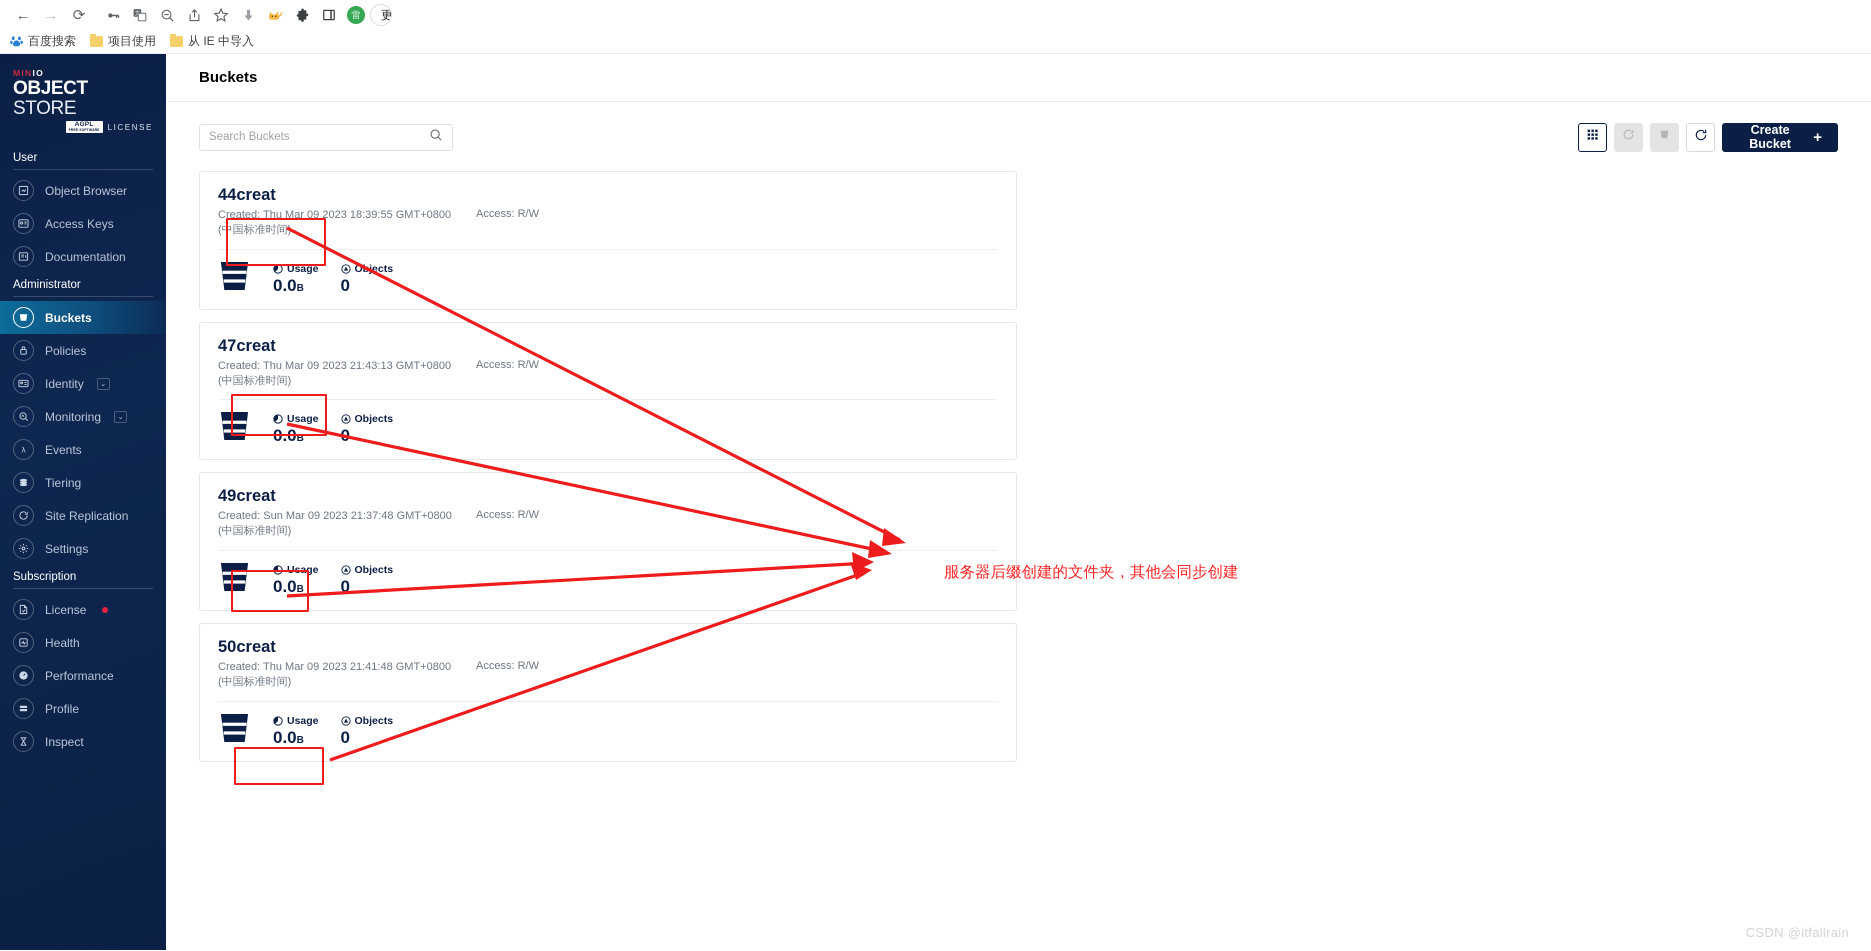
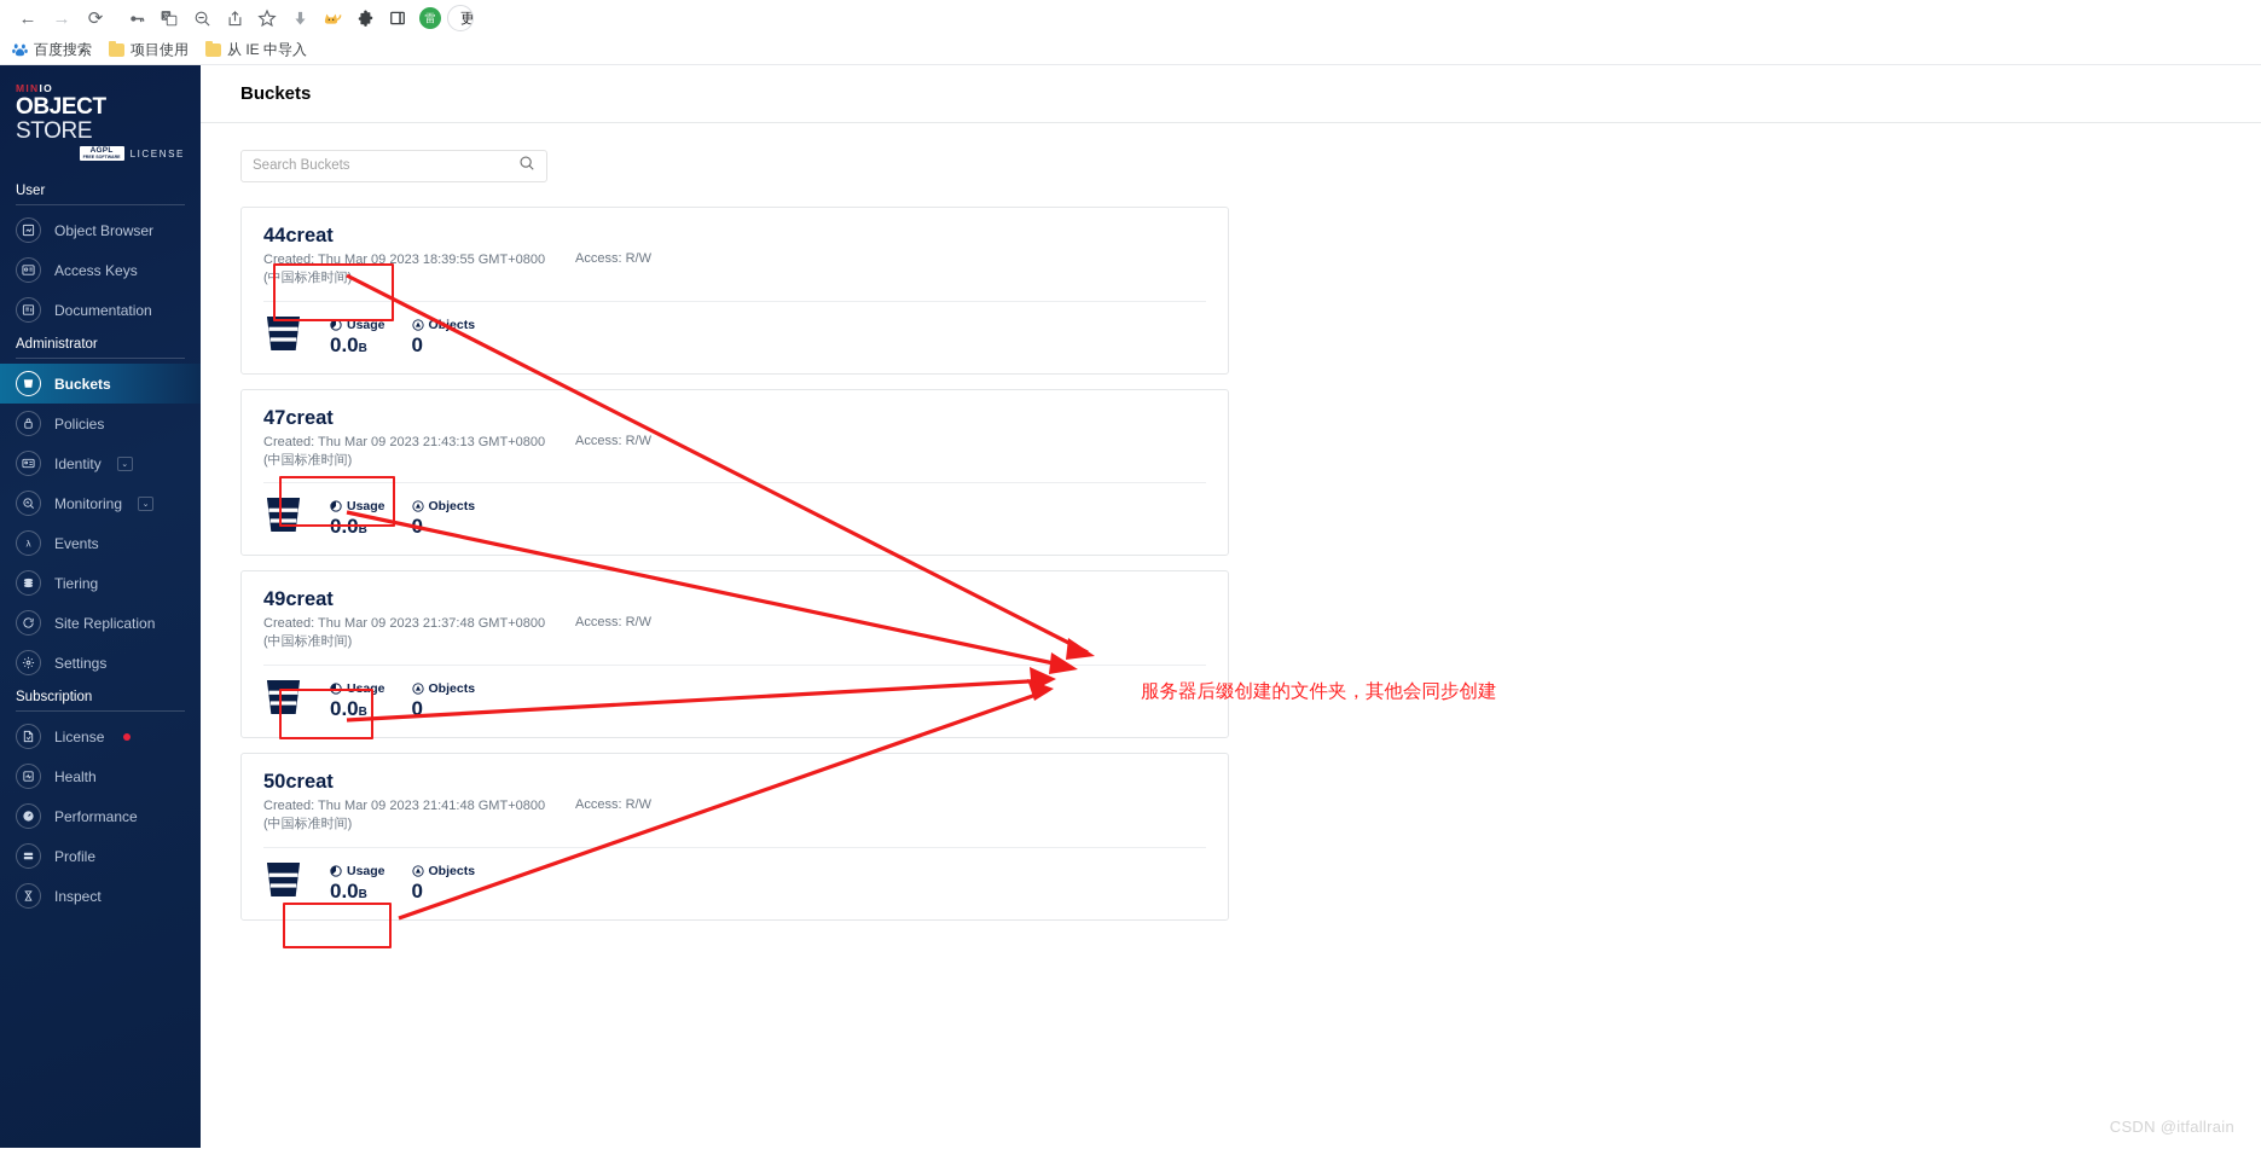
  ←
  →
  ⟳
  雷
  百度搜索
  项目使用
  从 IE 中导入
  MINIO
  OBJECT STORE
  LICENSE
  User
  Object Browser
  Access Keys
  Documentation
  Administrator
  Buckets
  Policies
  Identity
  Monitoring
  λ
  Events
  Tiering
  Site Replication
  Settings
  Subscription
  License
  Health
  Performance
  Profile
  Inspect
  Buckets
  Search Buckets
- Create Bucket
- +
  44creat
  Created: Thu Mar 09 2023 18:39:55 GMT+0800
  (中国标准时间
  Access: R/W
  Usage
  0.0B
  Ojects
  0
  47creat
  Created: Thu Mar 09 2023 21:43:13 GMT+0800
  (中国标准时间)
  Access: R/W
  Usage
  0.0B
  Objects
  49creat
- Created: Sun Mar 09 2023 21:37:48 GMT+0800
+ Created: Thu Mar 09 2023 21:37:48 GMT+0800
  (中国标准时间)
  Access: R/W
  Usage
  0.0B
  Objects
  0
  50creat
  Created: Thu Mar 09 2023 21:41:48 GMT+0800
  (中国标准时间)
  Access: R/W
  Usage
  0.0B
  Objects
  0
  服务器后缀创建的文件夹，其他会同步创建
  CSDN @itfallrain
